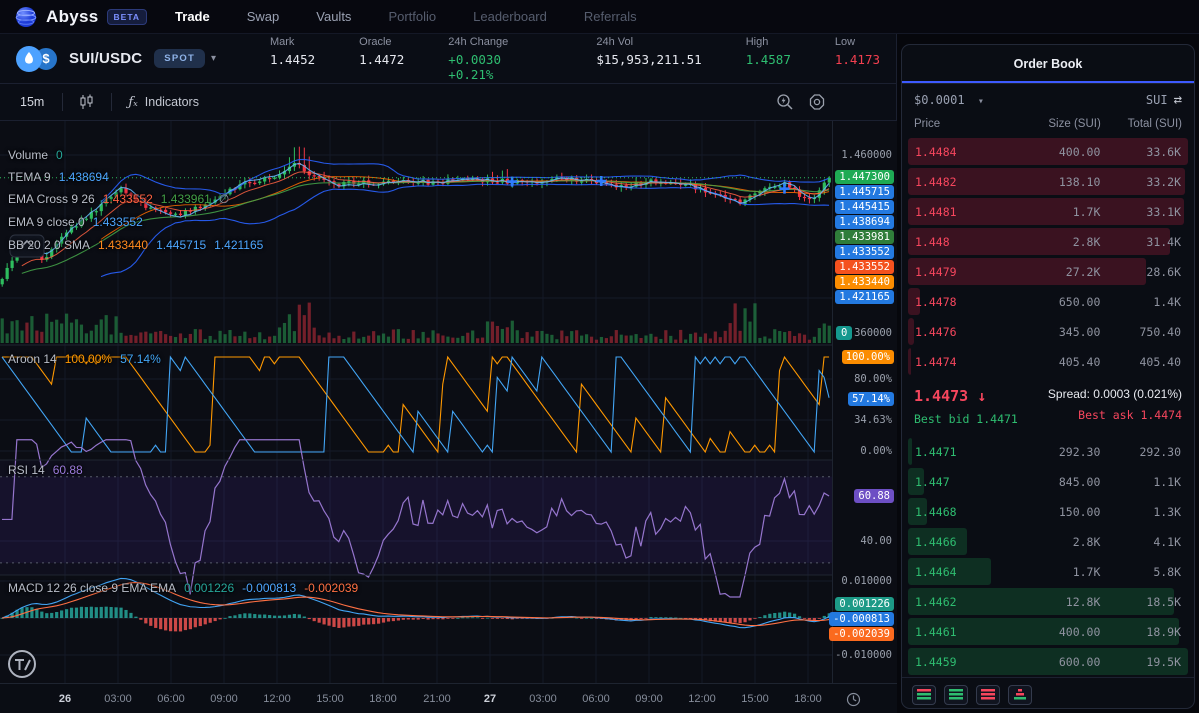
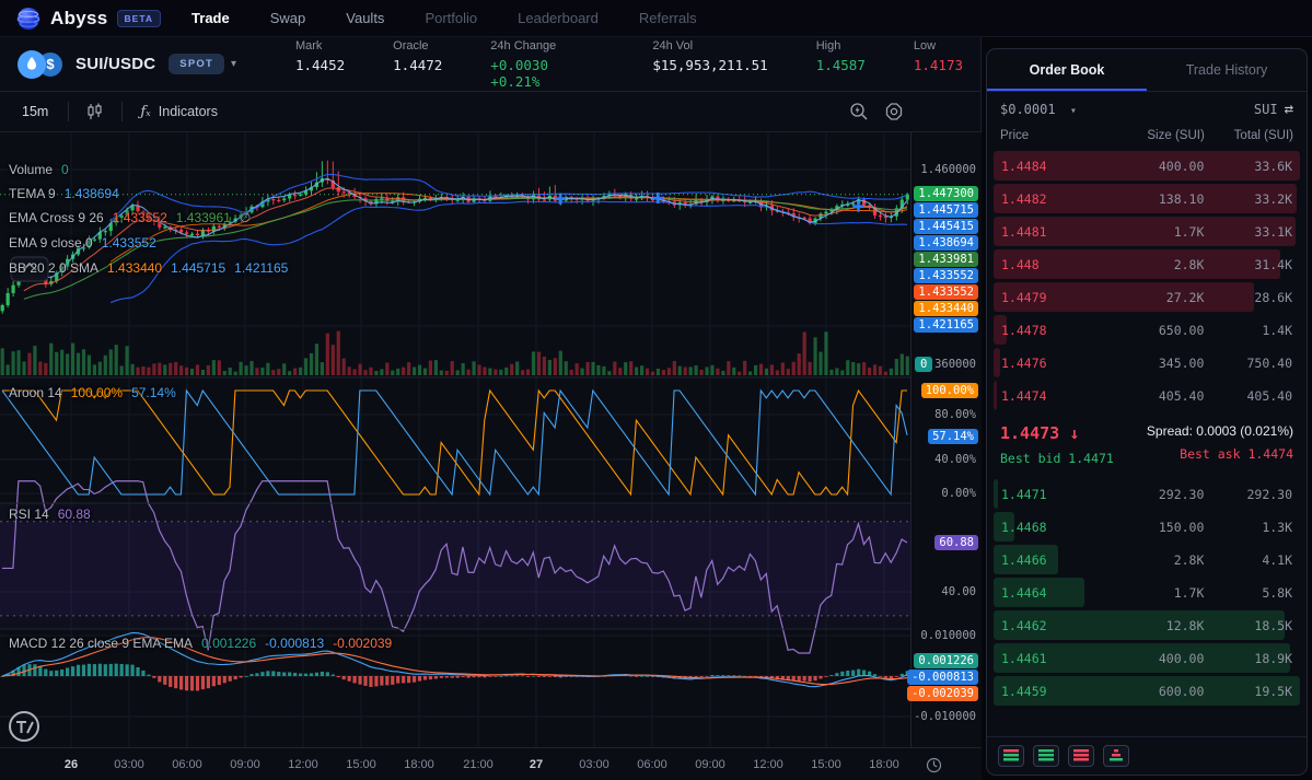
  Abyss
  BETA
  Trade
  Swap
  Vaults
  Portfolio
  Leaderboard
  Referrals
  $
  SUI/USDC
  SPOT
  ▾
  Mark
  1.4452
  Oracle
  1.4472
  24h Change
  +0.0030 +0.21%
  24h Vol
  $15,953,211.51
  High
  1.4587
  Low
  1.4173
  15m
  ƒₓ
  Indicators
  Volume
  0
  TEMA 9
  1.438694
  EMA Cross 9 26
  1.433552
  1.433961
  ∅
  EMA 9 close 0
  1.433552
  BB 20 2 0 SMA
  1.433440
  1.445715
  1.421165
  Aroon 14
  100.00% 57.14%
  RSI 14
  60.88
  MACD 12 26 close 9 EMA EMA
  0.001226 -0.000813 -0.002039
  1.460000
  360000
  1.447300
  1.445715
  1.445415
  1.438694
  1.433981
  1.433552
  1.433552
  1.433440
  1.421165
  0
  100.00%
  80.00%
  57.14%
- 34.63%
+ 40.00%
  0.00%
  60.88
  40.00
  0.010000
  0.001226
  -0.000813
  -0.002039
  -0.010000
  26
  03:00
  06:00
  09:00
  12:00
  15:00
  18:00
  21:00
  27
  03:00
  06:00
  09:00
  12:00
  15:00
  18:00
  Order Book
+ Trade History
  $0.0001 ▾
  SUI
  ⇄
  Price
  Size (SUI)
  Total (SUI)
  1.4484
  400.00
  33.6K
  1.4482
  138.10
  33.2K
  1.4481
  1.7K
  33.1K
  1.448
  2.8K
  31.4K
  1.4479
  27.2K
  28.6K
  1.4478
  650.00
  1.4K
  1.4476
  345.00
  750.40
  1.4474
  405.40
  405.40
  1.4473 ↓
  Best bid 1.4471
  Spread: 0.0003 (0.021%)
  Best ask 1.4474
  1.4471
  292.30
  292.30
- 1.447
- 845.00
- 1.1K
  1.4468
  150.00
  1.3K
  1.4466
  2.8K
  4.1K
  1.4464
  1.7K
  5.8K
  1.4462
  12.8K
  18.5K
  1.4461
  400.00
  18.9K
  1.4459
  600.00
  19.5K
